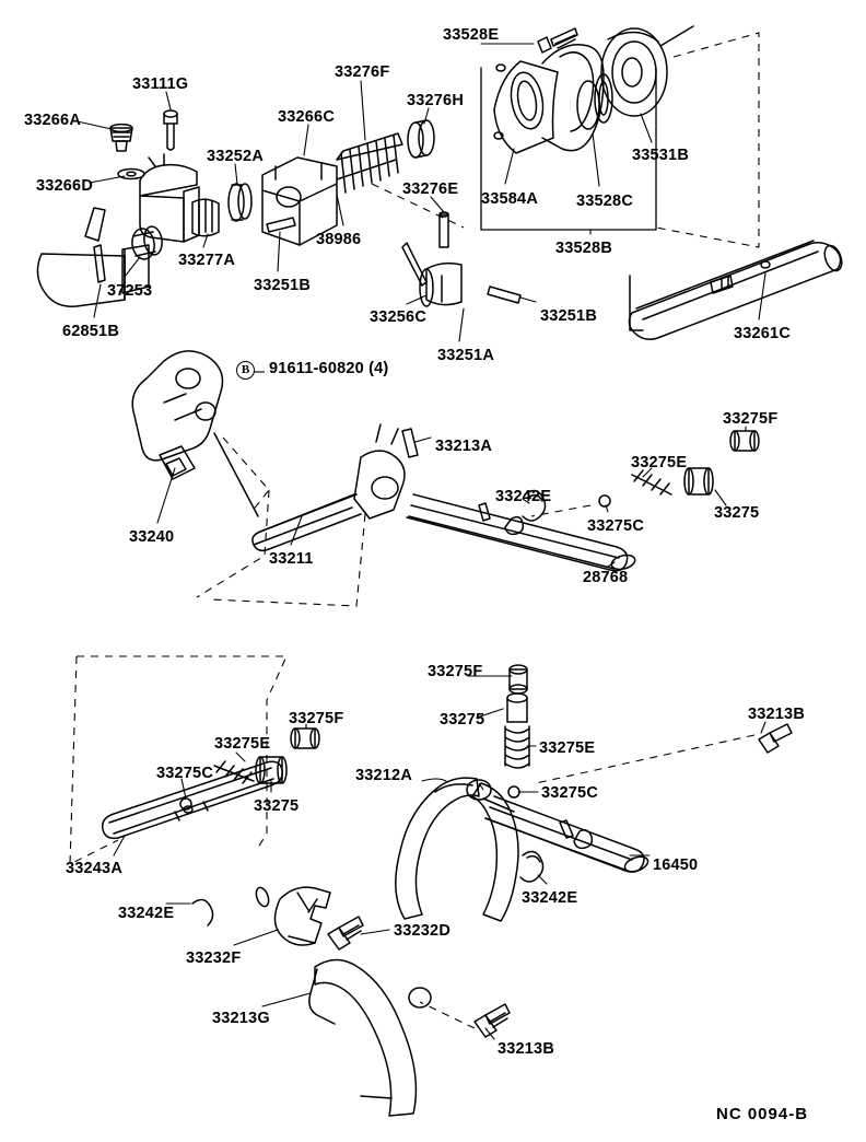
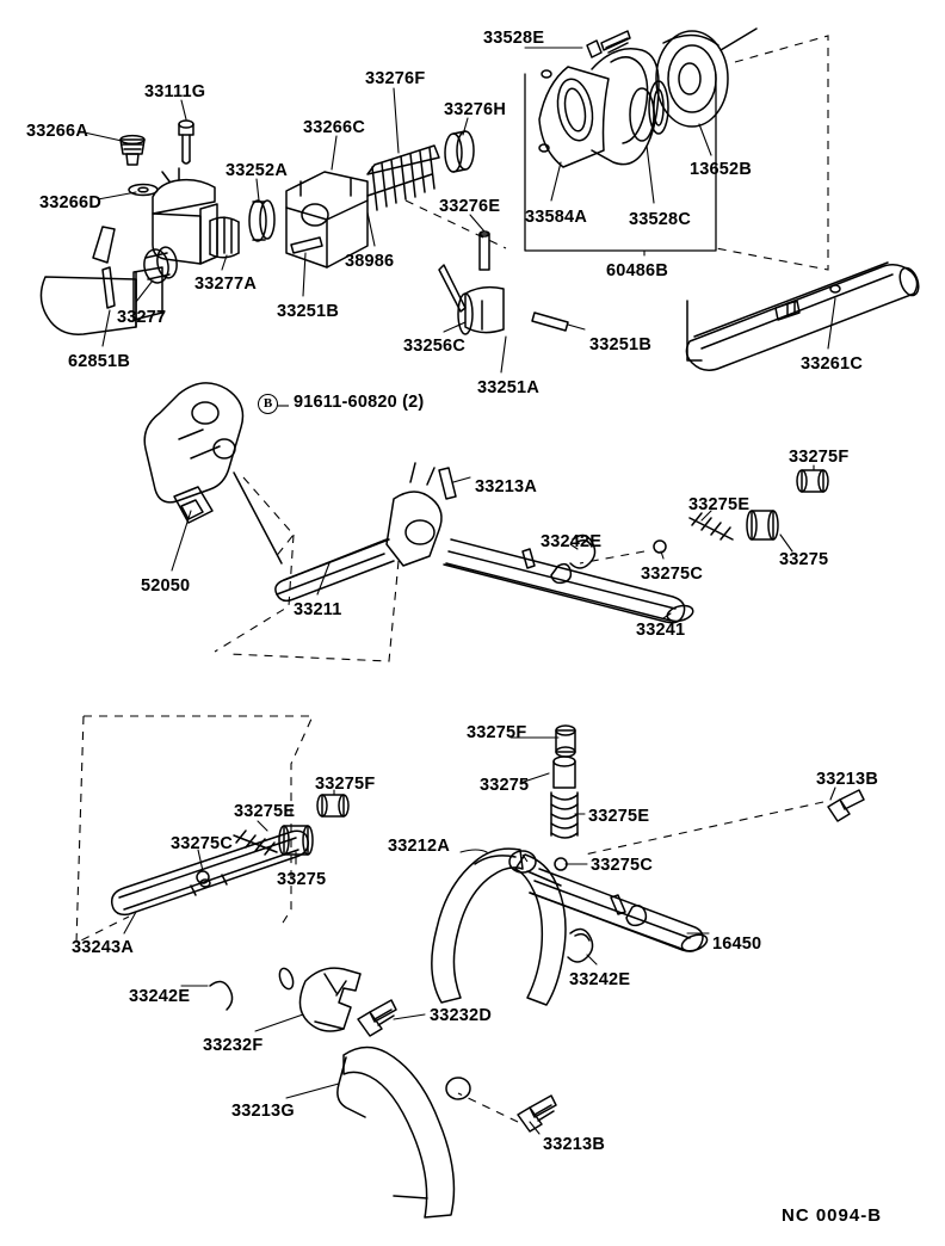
  B
- 91611-60820 (4)
+ 91611-60820 (2)
  33266A
  33111G
  33266D
  33252A
  33266C
  33276F
  33276H
  33528E
- 33531B
+ 13652B
  33276E
  33584A
  33528C
- 33528B
+ 60486B
  38986
  33277A
  33251B
- 37253
+ 33277
  62851B
  33256C
  33251B
  33251A
  33261C
- 33240
+ 52050
  33211
  33213A
  33242E
  33275C
  33275E
  33275
  33275F
- 28768
+ 33241
  33275F
  33275
  33275E
  33275F
  33275E
  33275C
  33275
  33212A
  33275C
  33213B
  16450
  33243A
  33242E
  33242E
  33232F
  33232D
  33213G
  33213B
  NC 0094-B
